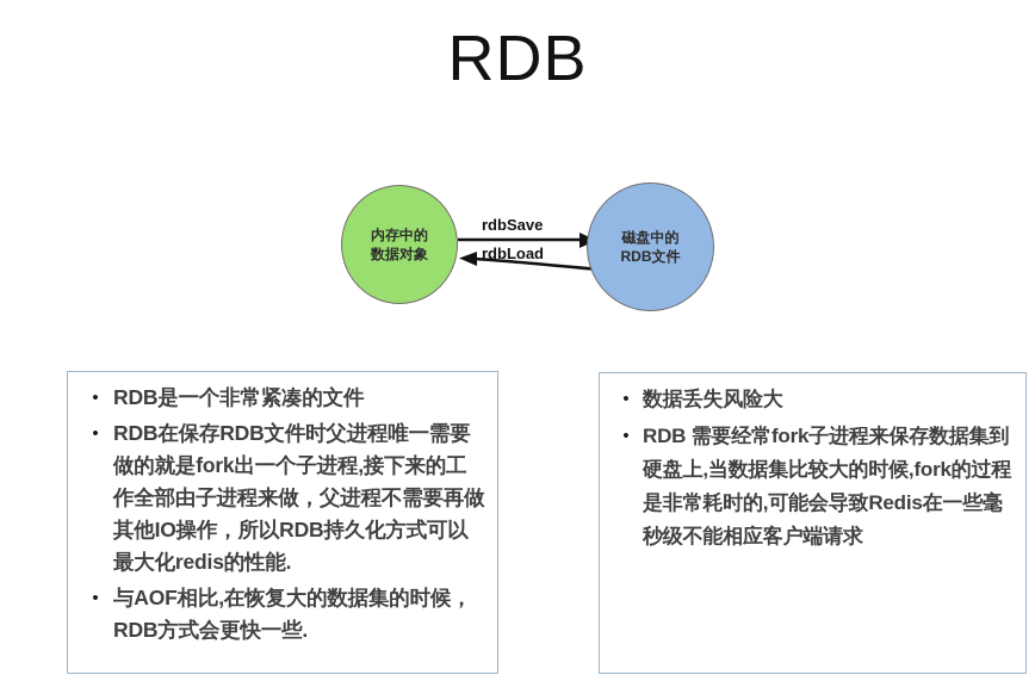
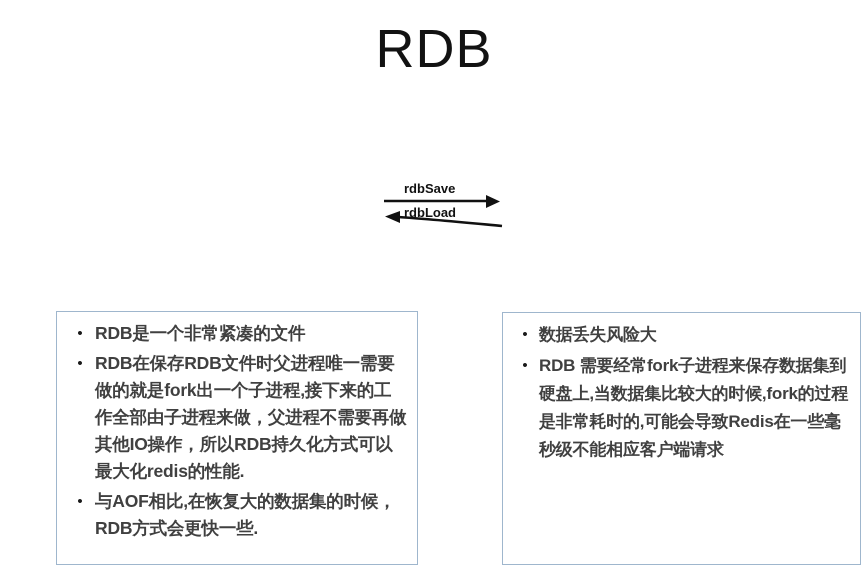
  RDB
- 内存中的
- 数据对象
- 磁盘中的
- RDB文件
  rdbSave
  rdbLoad
  •
  RDB是一个非常紧凑的文件
  •
  RDB在保存RDB文件时父进程唯一需要做的就是fork出一个子进程,接下来的工作全部由子进程来做，父进程不需要再做其他IO操作，所以RDB持久化方式可以最大化redis的性能.
  •
  与AOF相比,在恢复大的数据集的时候，RDB方式会更快一些.
  •
  数据丢失风险大
  •
  RDB 需要经常fork子进程来保存数据集到硬盘上,当数据集比较大的时候,fork的过程是非常耗时的,可能会导致Redis在一些毫秒级不能相应客户端请求
